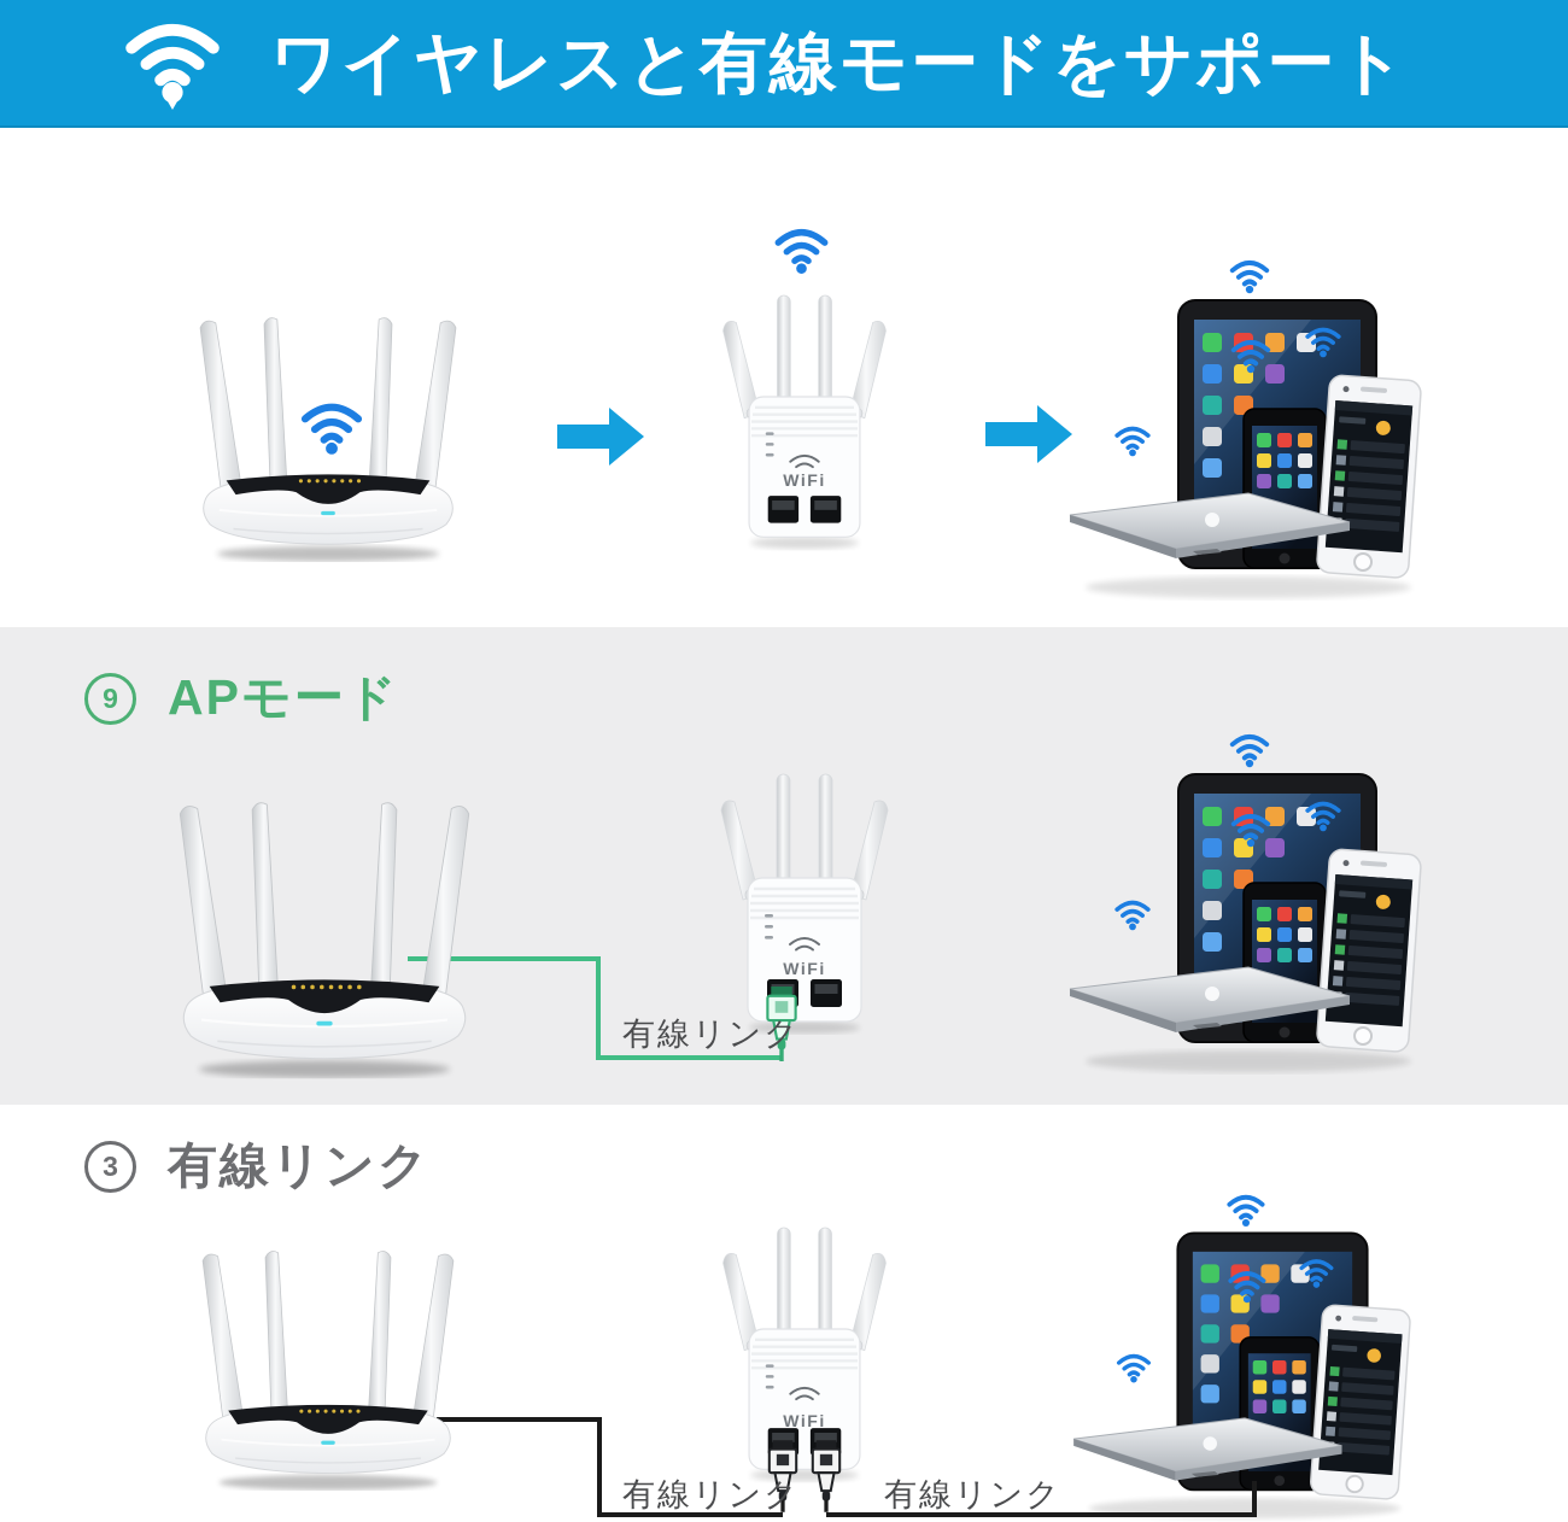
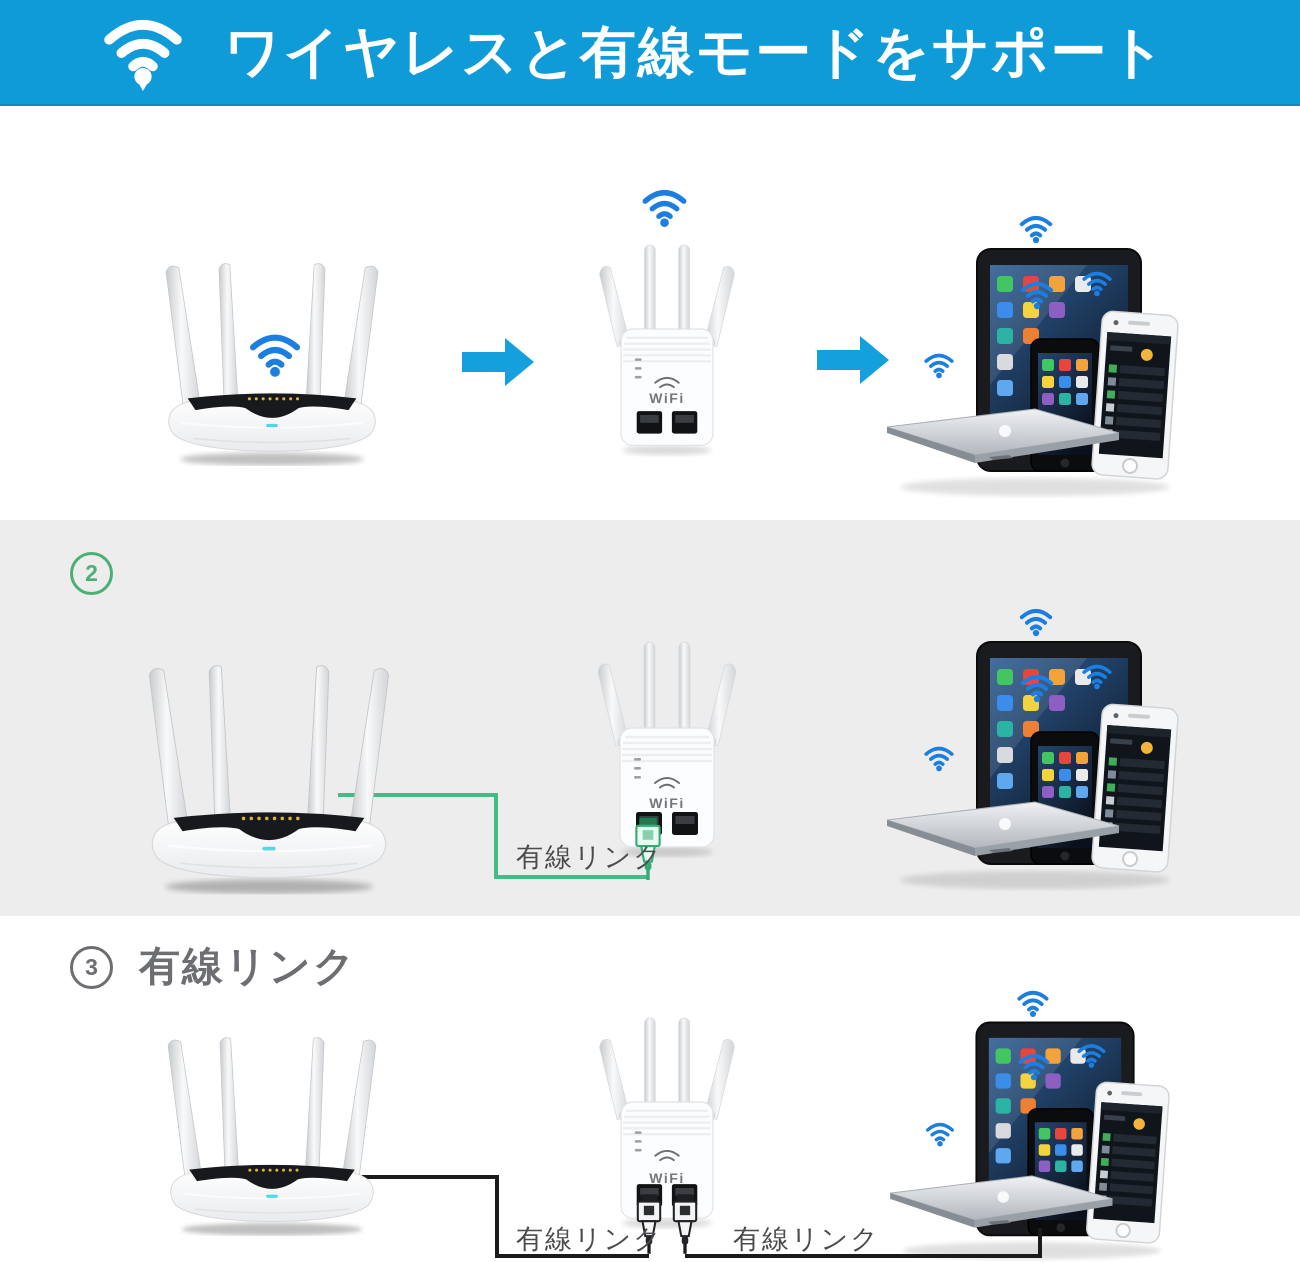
  ワイヤレスと有線モードをサポート
- 9
+ 2
- APモード
  3
  有線リンク
  WiFi
  WiFi
  有線リンク
  WiFi
  有線リンク
  有線リンク
